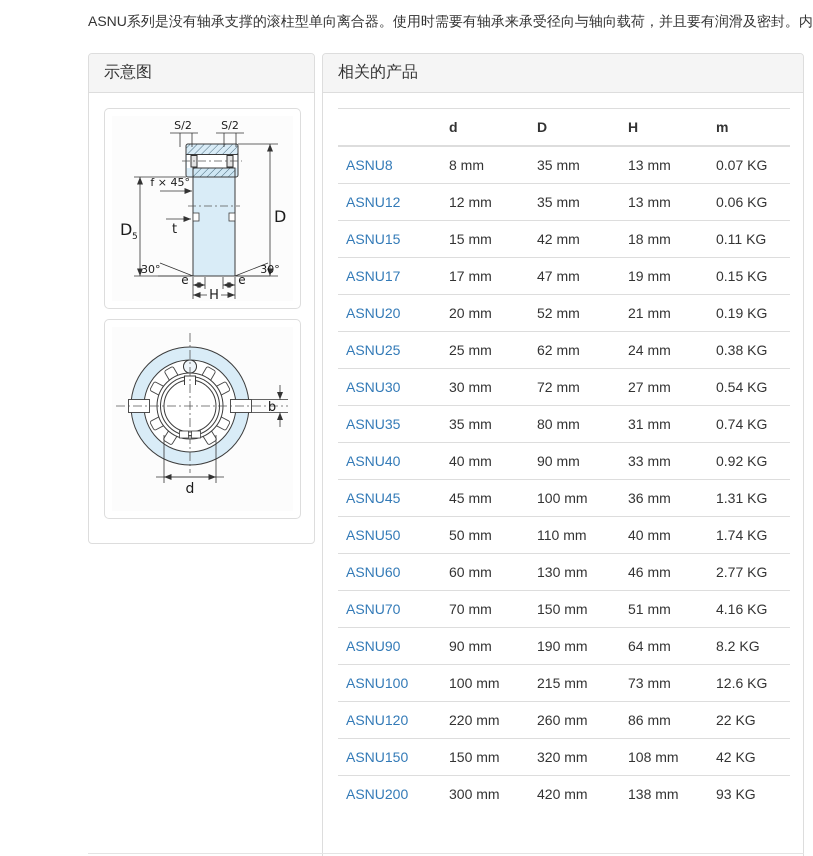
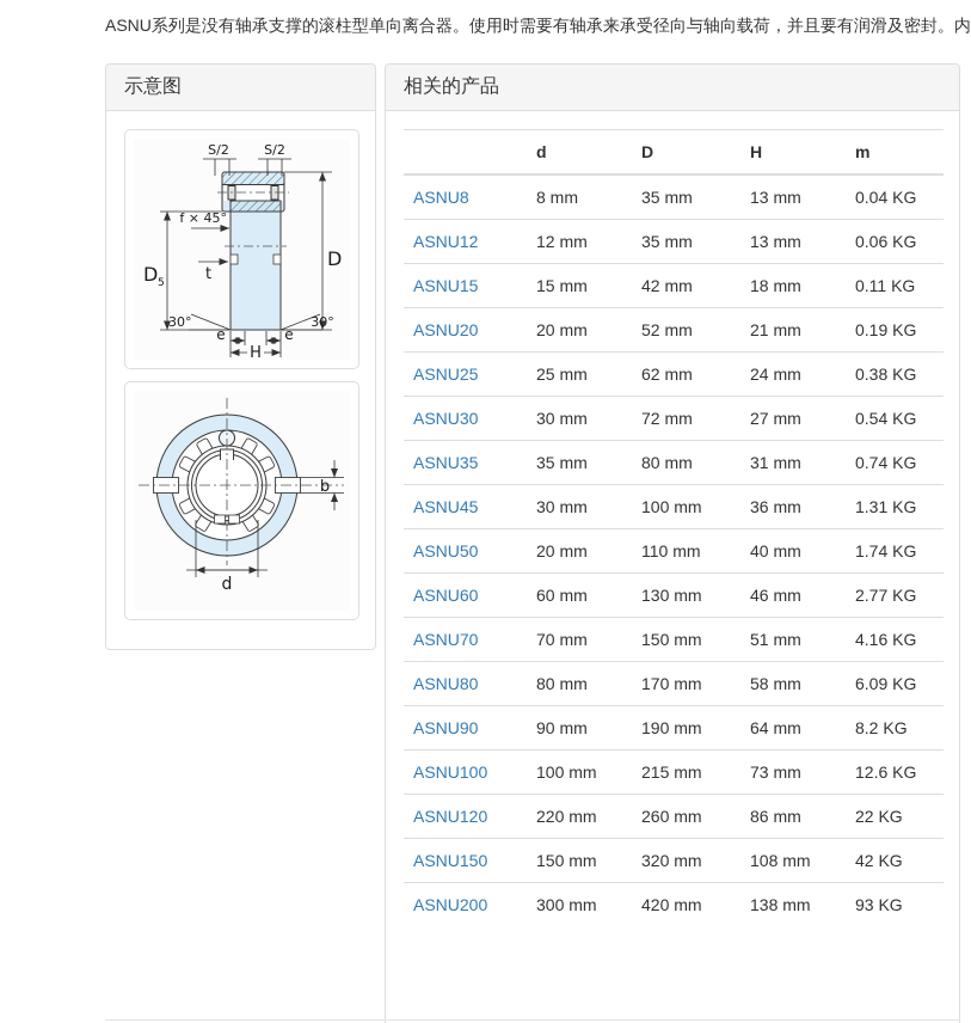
  ASNU系列是没有轴承支撑的滚柱型单向离合器。使用时需要有轴承来承受径向与轴向载荷，并且要有润滑及密封。内
  示意图
  S/2
  S/2
  f × 45°
  D
  5
  t
  D
  30°
  30°
  e
  e
  H
  b
  d
  相关的产品
  	d	D	H	m
- ASNU8	8 mm	35 mm	13 mm	0.07 KG
+ ASNU8	8 mm	35 mm	13 mm	0.04 KG
  ASNU12	12 mm	35 mm	13 mm	0.06 KG
  ASNU15	15 mm	42 mm	18 mm	0.11 KG
- ASNU17	17 mm	47 mm	19 mm	0.15 KG
  ASNU20	20 mm	52 mm	21 mm	0.19 KG
  ASNU25	25 mm	62 mm	24 mm	0.38 KG
  ASNU30	30 mm	72 mm	27 mm	0.54 KG
  ASNU35	35 mm	80 mm	31 mm	0.74 KG
- ASNU40	40 mm	90 mm	33 mm	0.92 KG
- ASNU45	45 mm	100 mm	36 mm	1.31 KG
+ ASNU45	30 mm	100 mm	36 mm	1.31 KG
- ASNU50	50 mm	110 mm	40 mm	1.74 KG
+ ASNU50	20 mm	110 mm	40 mm	1.74 KG
  ASNU60	60 mm	130 mm	46 mm	2.77 KG
  ASNU70	70 mm	150 mm	51 mm	4.16 KG
+ ASNU80	80 mm	170 mm	58 mm	6.09 KG
  ASNU90	90 mm	190 mm	64 mm	8.2 KG
  ASNU100	100 mm	215 mm	73 mm	12.6 KG
  ASNU120	220 mm	260 mm	86 mm	22 KG
  ASNU150	150 mm	320 mm	108 mm	42 KG
  ASNU200	300 mm	420 mm	138 mm	93 KG
